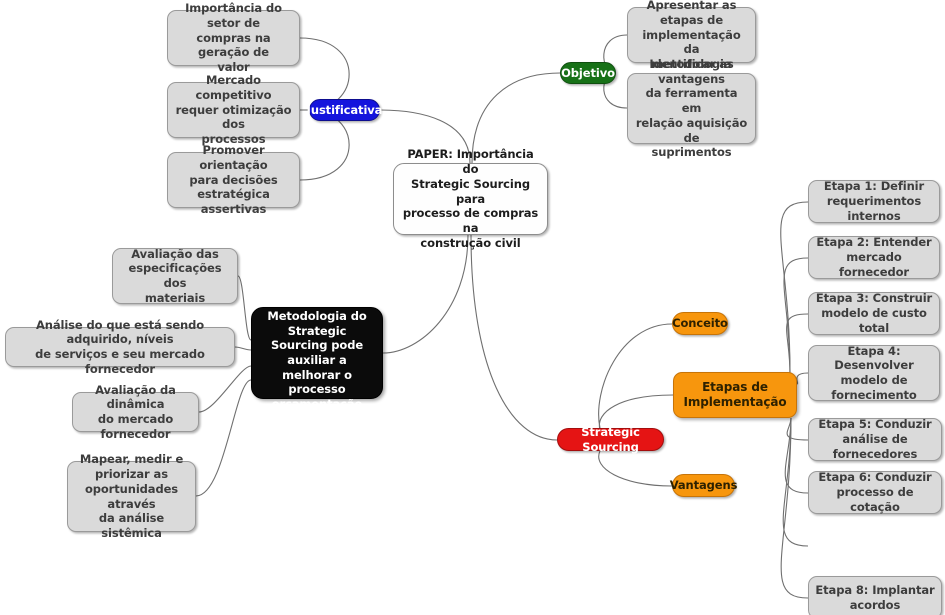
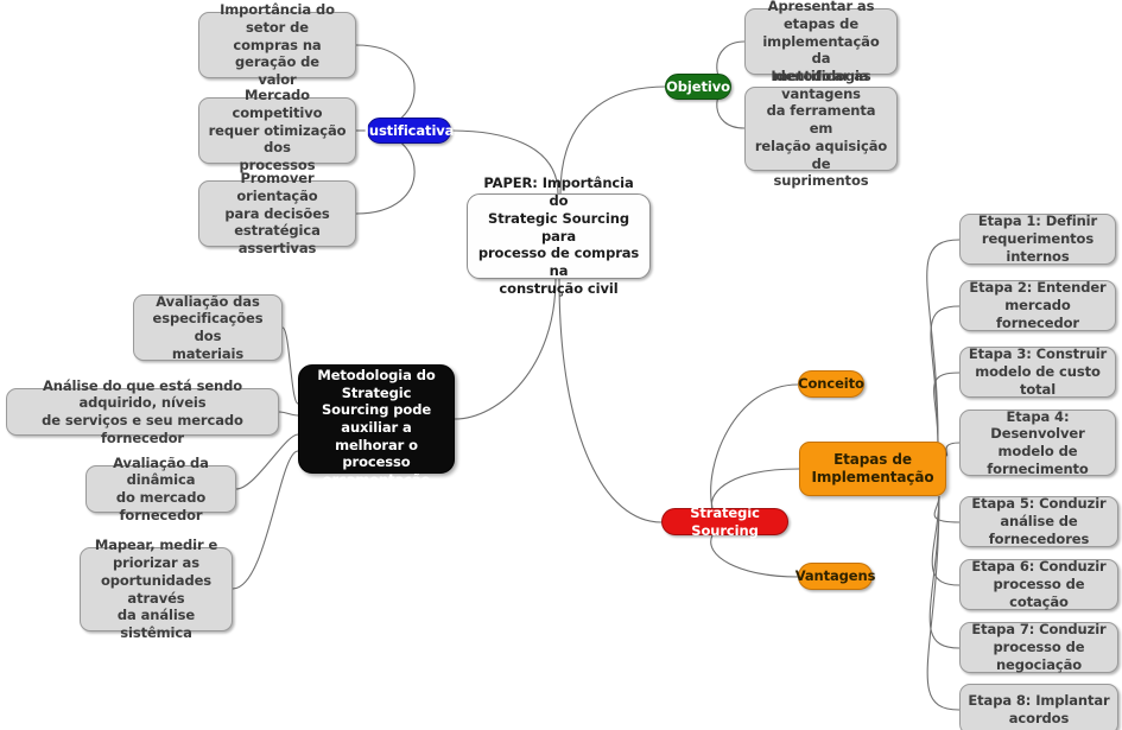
  PAPER: Importância do
  Strategic Sourcing para
  processo de compras na
  construção civil
  Justificativa
  Importância do setor de
  compras na geração de
  valor
  Mercado competitivo
  requer otimização dos
  processos
  Promover orientação
  para decisões
  estratégica assertivas
  Objetivo
  Apresentar as etapas de
  implementação da
  Identificar as vantagens
  da ferramenta em
  relação aquisição de
  suprimentos
  Metodologia do
  Strategic Sourcing pode
  auxiliar a melhorar o
  processo orçamentação
  Avaliação das
  especificações dos
  materiais
  Análise do que está sendo adquirido, níveis
  de serviços e seu mercado fornecedor
  Avaliação da dinâmica
  do mercado fornecedor
  Mapear, medir e
  priorizar as
  oportunidades através
  da análise sistêmica
  Strategic Sourcing
  Conceito
  Vantagens
  Etapas de
  Implementação
  Etapa 1: Definir
  requerimentos internos
  Etapa 2: Entender
  mercado fornecedor
  Etapa 3: Construir
  modelo de custo total
  Etapa 4: Desenvolver
  modelo de
  fornecimento
  Etapa 5: Conduzir
  análise de fornecedores
  Etapa 6: Conduzir
  processo de cotação
+ Etapa 7: Conduzir
+ processo de negociação
  Etapa 8: Implantar
  acordos
